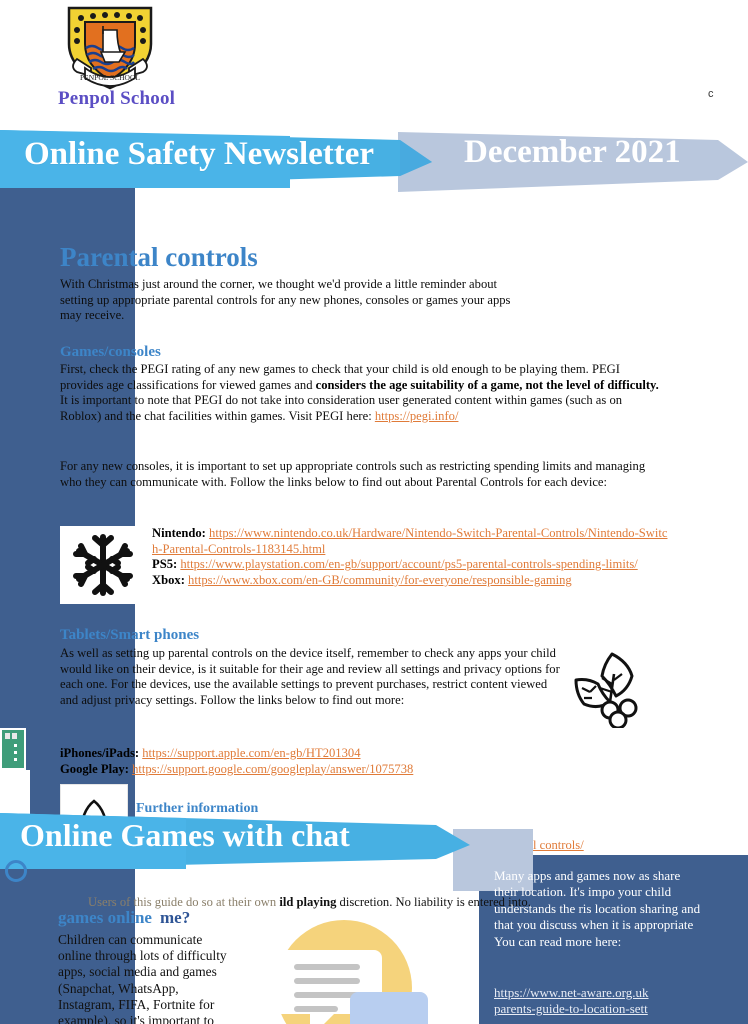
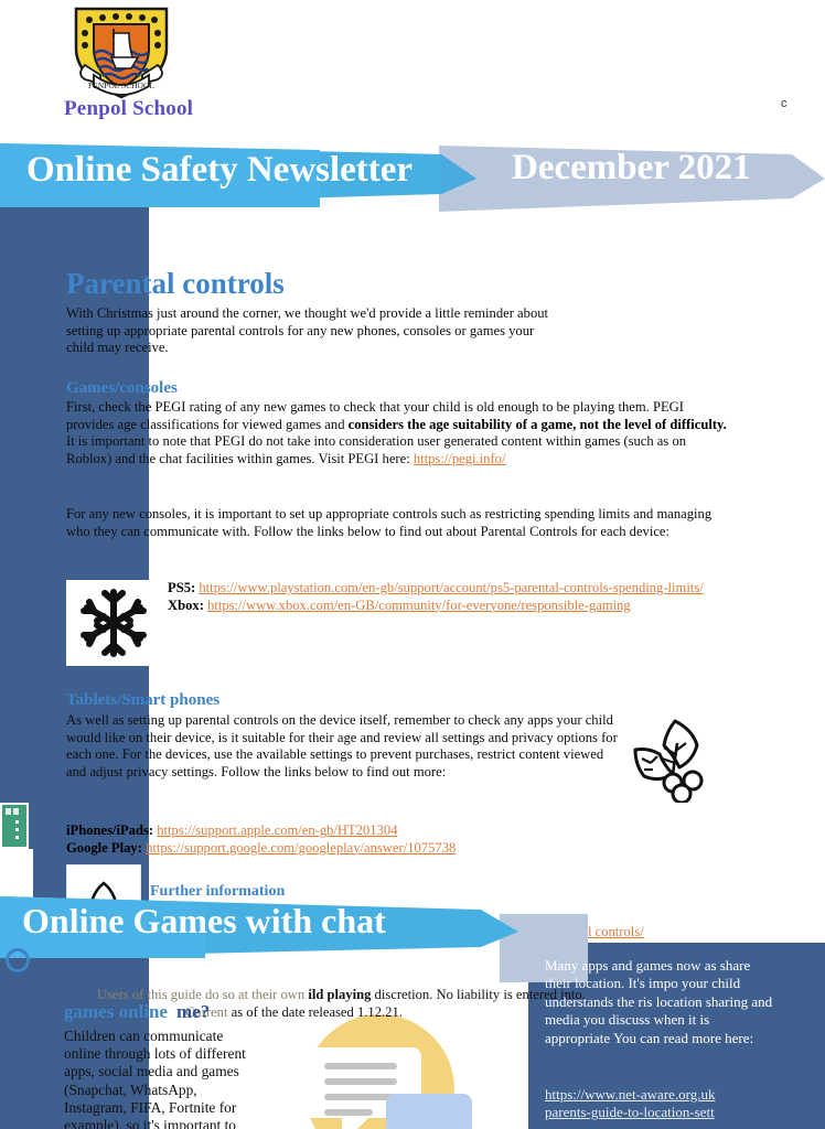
  PENPOL SCHOOL
  Penpol School
  c
  Parental controls
- With Christmas just around the corner, we thought we'd provide a little reminder about setting up appropriate parental controls for any new phones, consoles or games your apps may receive.
+ With Christmas just around the corner, we thought we'd provide a little reminder about setting up appropriate parental controls for any new phones, consoles or games your child may receive.
  Games/consoles
  First, check the PEGI rating of any new games to check that your child is old enough to be playing them. PEGI provides age classifications for viewed games and considers the age suitability of a game, not the level of difficulty. It is important to note that PEGI do not take into consideration user generated content within games (such as on Roblox) and the chat facilities within games. Visit PEGI here: https://pegi.info/
  For any new consoles, it is important to set up appropriate controls such as restricting spending limits and managing who they can communicate with. Follow the links below to find out about Parental Controls for each device:
- Nintendo: https://www.nintendo.co.uk/Hardware/Nintendo-Switch-Parental-Controls/Nintendo-Switch-Parental-Controls-1183145.html
  PS5: https://www.playstation.com/en-gb/support/account/ps5-parental-controls-spending-limits/
  Xbox: https://www.xbox.com/en-GB/community/for-everyone/responsible-gaming
  Tablets/Smart phones
  As well as setting up parental controls on the device itself, remember to check any apps your child would like on their device, is it suitable for their age and review all settings and privacy options for each one. For the devices, use the available settings to prevent purchases, restrict content viewed and adjust privacy settings. Follow the links below to find out more:
  iPhones/iPads: https://support.apple.com/en-gb/HT201304
  Google Play: https://support.google.com/googleplay/answer/1075738
  Further information
  l controls/
  Users of this guide do so at their own ild playing discretion. No liability is entered into.
+ Current as of the date released 1.12.21.
  games online
  me?
- Children can communicate online through lots of difficulty apps, social media and games (Snapchat, WhatsApp, Instagram, FIFA, Fortnite for example), so it's important to
+ Children can communicate online through lots of different apps, social media and games (Snapchat, WhatsApp, Instagram, FIFA, Fortnite for example), so it's important to
- Many apps and games now as share their location. It's impo your child understands the ris location sharing and that you discuss when it is appropriate You can read more here:
+ Many apps and games now as share their location. It's impo your child understands the ris location sharing and media you discuss when it is appropriate You can read more here:
  https://www.net-aware.org.uk
  parents-guide-to-location-sett
  Online Safety Newsletter
  December 2021
  Online Games with chat
